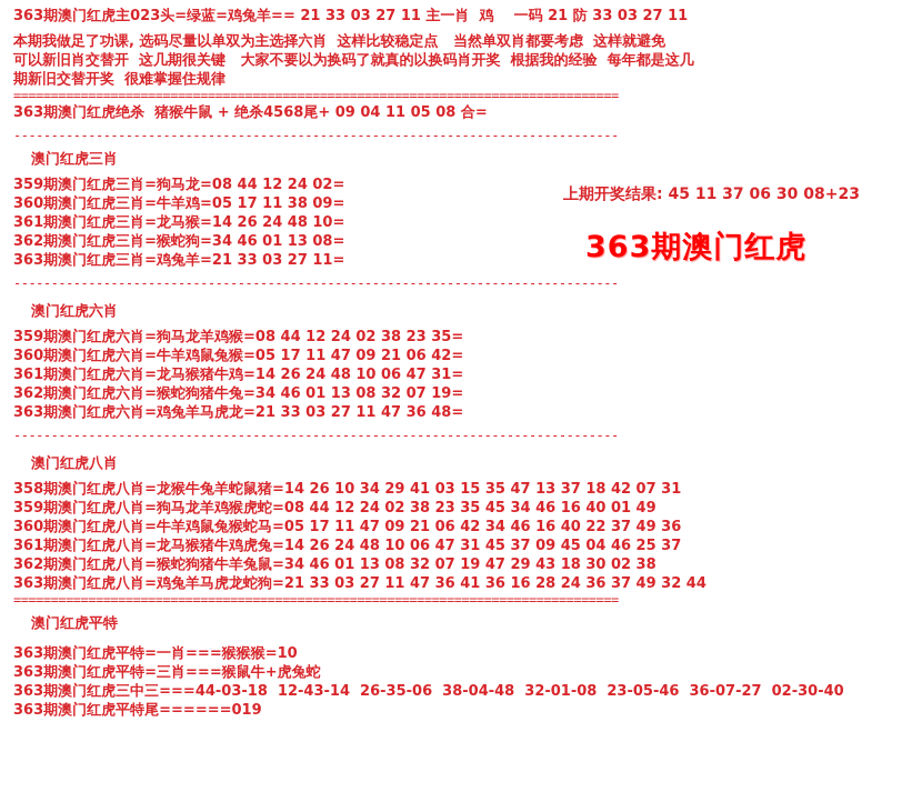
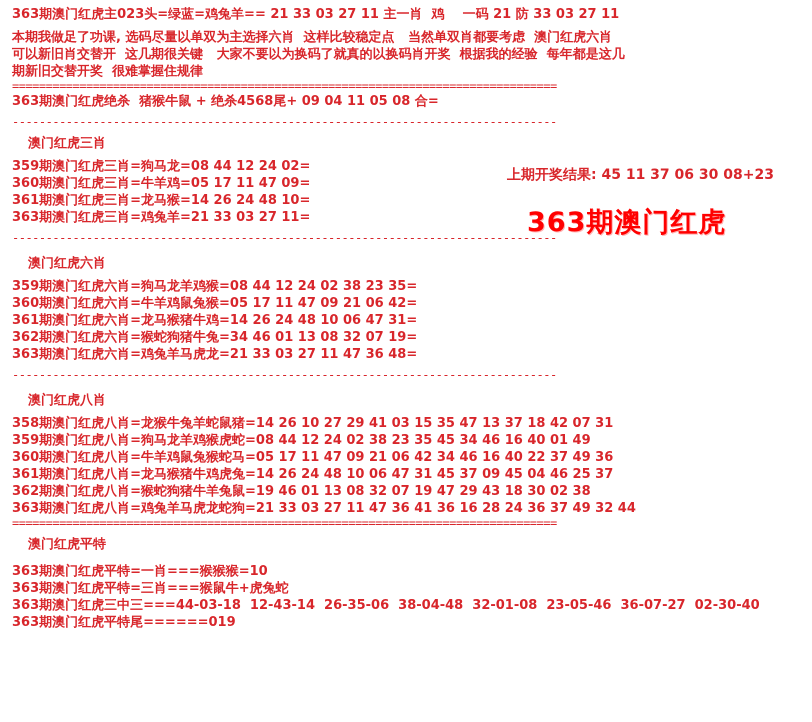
  363期澳门红虎主023头=绿蓝=鸡兔羊== 21 33 03 27 11 主一肖 鸡 一码 21 防 33 03 27 11
- 本期我做足了功课, 选码尽量以单双为主选择六肖 这样比较稳定点 当然单双肖都要考虑 这样就避免
+ 本期我做足了功课, 选码尽量以单双为主选择六肖 这样比较稳定点 当然单双肖都要考虑 澳门红虎六肖
  可以新旧肖交替开 这几期很关键 大家不要以为换码了就真的以换码肖开奖 根据我的经验 每年都是这几
  期新旧交替开奖 很难掌握住规律
  =================================================================================
  363期澳门红虎绝杀 猪猴牛鼠 + 绝杀4568尾+ 09 04 11 05 08 合=
  ---------------------------------------------------------------------------------
  澳门红虎三肖
  359期澳门红虎三肖=狗马龙=08 44 12 24 02=
- 360期澳门红虎三肖=牛羊鸡=05 17 11 38 09=
+ 360期澳门红虎三肖=牛羊鸡=05 17 11 47 09=
  361期澳门红虎三肖=龙马猴=14 26 24 48 10=
- 362期澳门红虎三肖=猴蛇狗=34 46 01 13 08=
  363期澳门红虎三肖=鸡兔羊=21 33 03 27 11=
  ---------------------------------------------------------------------------------
  澳门红虎六肖
  359期澳门红虎六肖=狗马龙羊鸡猴=08 44 12 24 02 38 23 35=
  360期澳门红虎六肖=牛羊鸡鼠兔猴=05 17 11 47 09 21 06 42=
  361期澳门红虎六肖=龙马猴猪牛鸡=14 26 24 48 10 06 47 31=
  362期澳门红虎六肖=猴蛇狗猪牛兔=34 46 01 13 08 32 07 19=
  363期澳门红虎六肖=鸡兔羊马虎龙=21 33 03 27 11 47 36 48=
  ---------------------------------------------------------------------------------
  澳门红虎八肖
- 358期澳门红虎八肖=龙猴牛兔羊蛇鼠猪=14 26 10 34 29 41 03 15 35 47 13 37 18 42 07 31
+ 358期澳门红虎八肖=龙猴牛兔羊蛇鼠猪=14 26 10 27 29 41 03 15 35 47 13 37 18 42 07 31
  359期澳门红虎八肖=狗马龙羊鸡猴虎蛇=08 44 12 24 02 38 23 35 45 34 46 16 40 01 49
  360期澳门红虎八肖=牛羊鸡鼠兔猴蛇马=05 17 11 47 09 21 06 42 34 46 16 40 22 37 49 36
  361期澳门红虎八肖=龙马猴猪牛鸡虎兔=14 26 24 48 10 06 47 31 45 37 09 45 04 46 25 37
- 362期澳门红虎八肖=猴蛇狗猪牛羊兔鼠=34 46 01 13 08 32 07 19 47 29 43 18 30 02 38
+ 362期澳门红虎八肖=猴蛇狗猪牛羊兔鼠=19 46 01 13 08 32 07 19 47 29 43 18 30 02 38
  363期澳门红虎八肖=鸡兔羊马虎龙蛇狗=21 33 03 27 11 47 36 41 36 16 28 24 36 37 49 32 44
  =================================================================================
  澳门红虎平特
  363期澳门红虎平特=一肖===猴猴猴=10
  363期澳门红虎平特=三肖===猴鼠牛+虎兔蛇
  363期澳门红虎三中三===44-03-18 12-43-14 26-35-06 38-04-48 32-01-08 23-05-46 36-07-27 02-30-40
  363期澳门红虎平特尾======019
  上期开奖结果: 45 11 37 06 30 08+23
  363期澳门红虎
